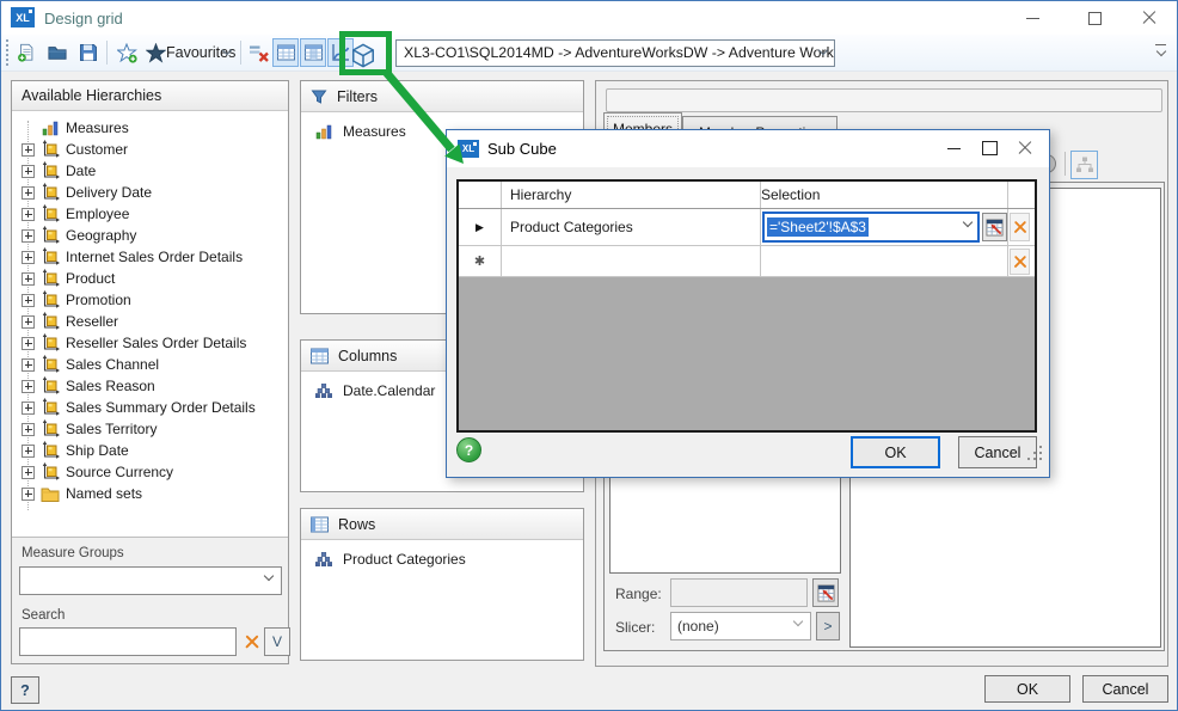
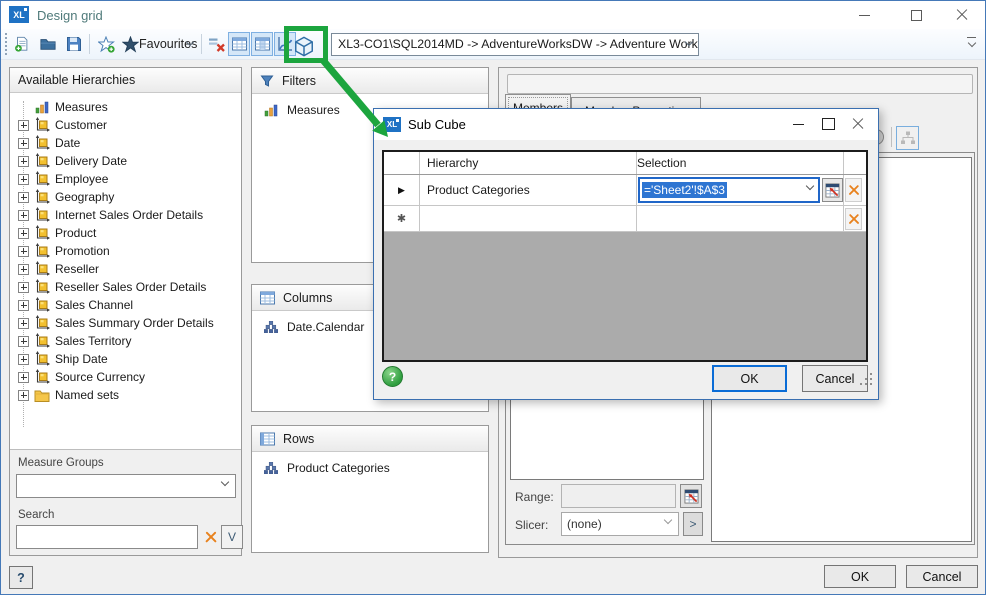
  XL
  Design grid
  Favourites
  XL3-CO1\SQL2014MD -> AdventureWorksDW -> Adventure Work
  Available Hierarchies
  Measures
  Customer
  Date
  Delivery Date
  Employee
  Geography
  Internet Sales Order Details
  Product
  Promotion
  Reseller
  Reseller Sales Order Details
  Sales Channel
- Sales Reason
  Sales Summary Order Details
  Sales Territory
  Ship Date
  Source Currency
  Named sets
  Measure Groups
  Search
  V
  Filters
  Measures
  Columns
  Date.Calendar
  Rows
  Product Categories
  Range:
  Slicer:
  (none)
  >
  ?
  OK
  Cancel
  XL
  Sub Cube
  Hierarchy
  Selection
  ▶
  Product Categories
  ='Sheet2'!$A$3
  ✱
  ?
  OK
  Cancel
